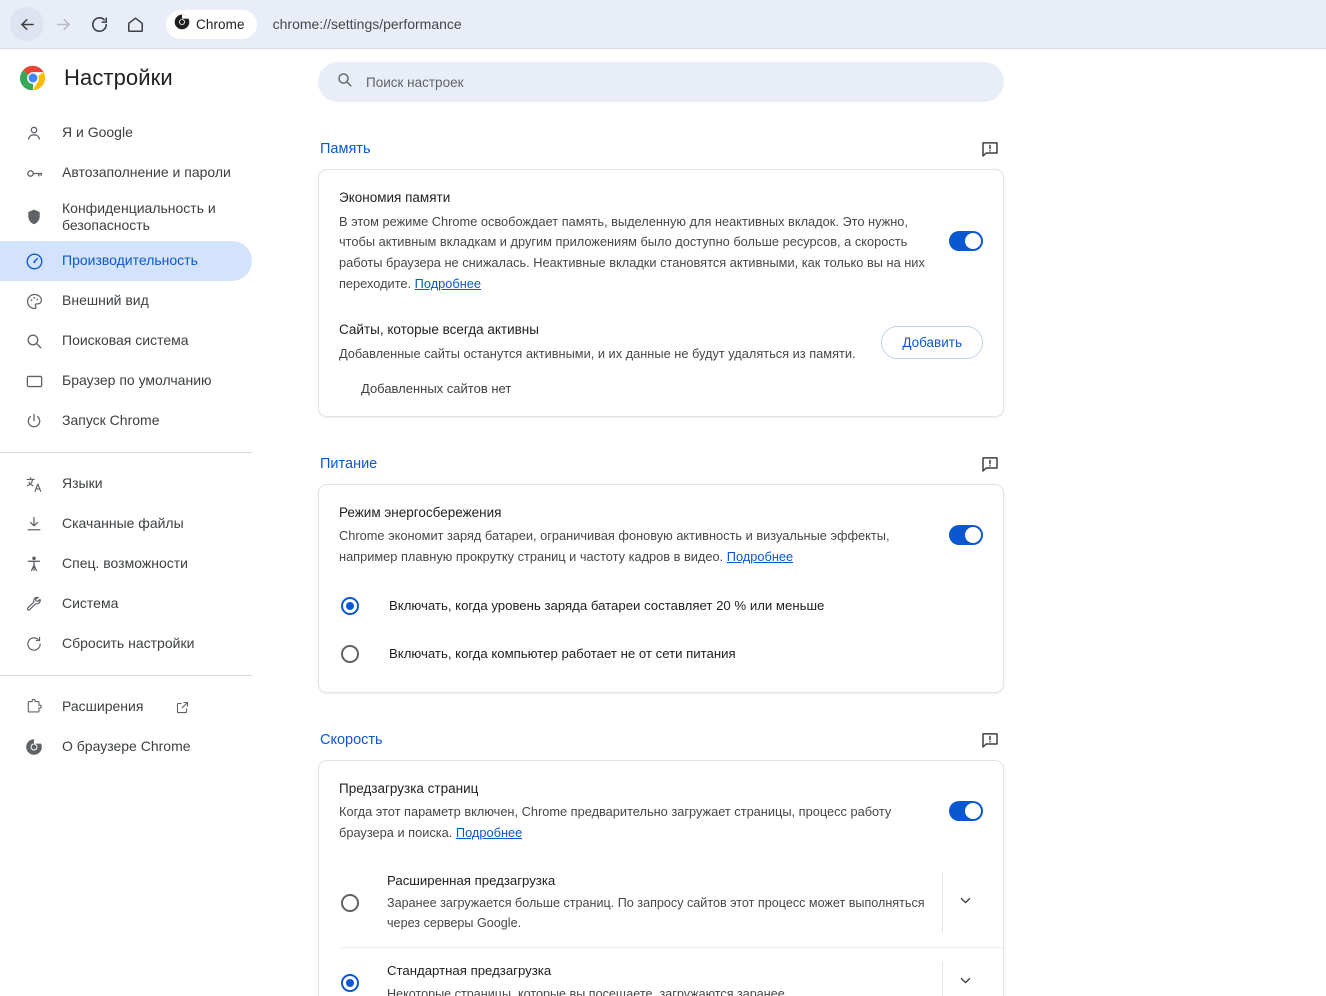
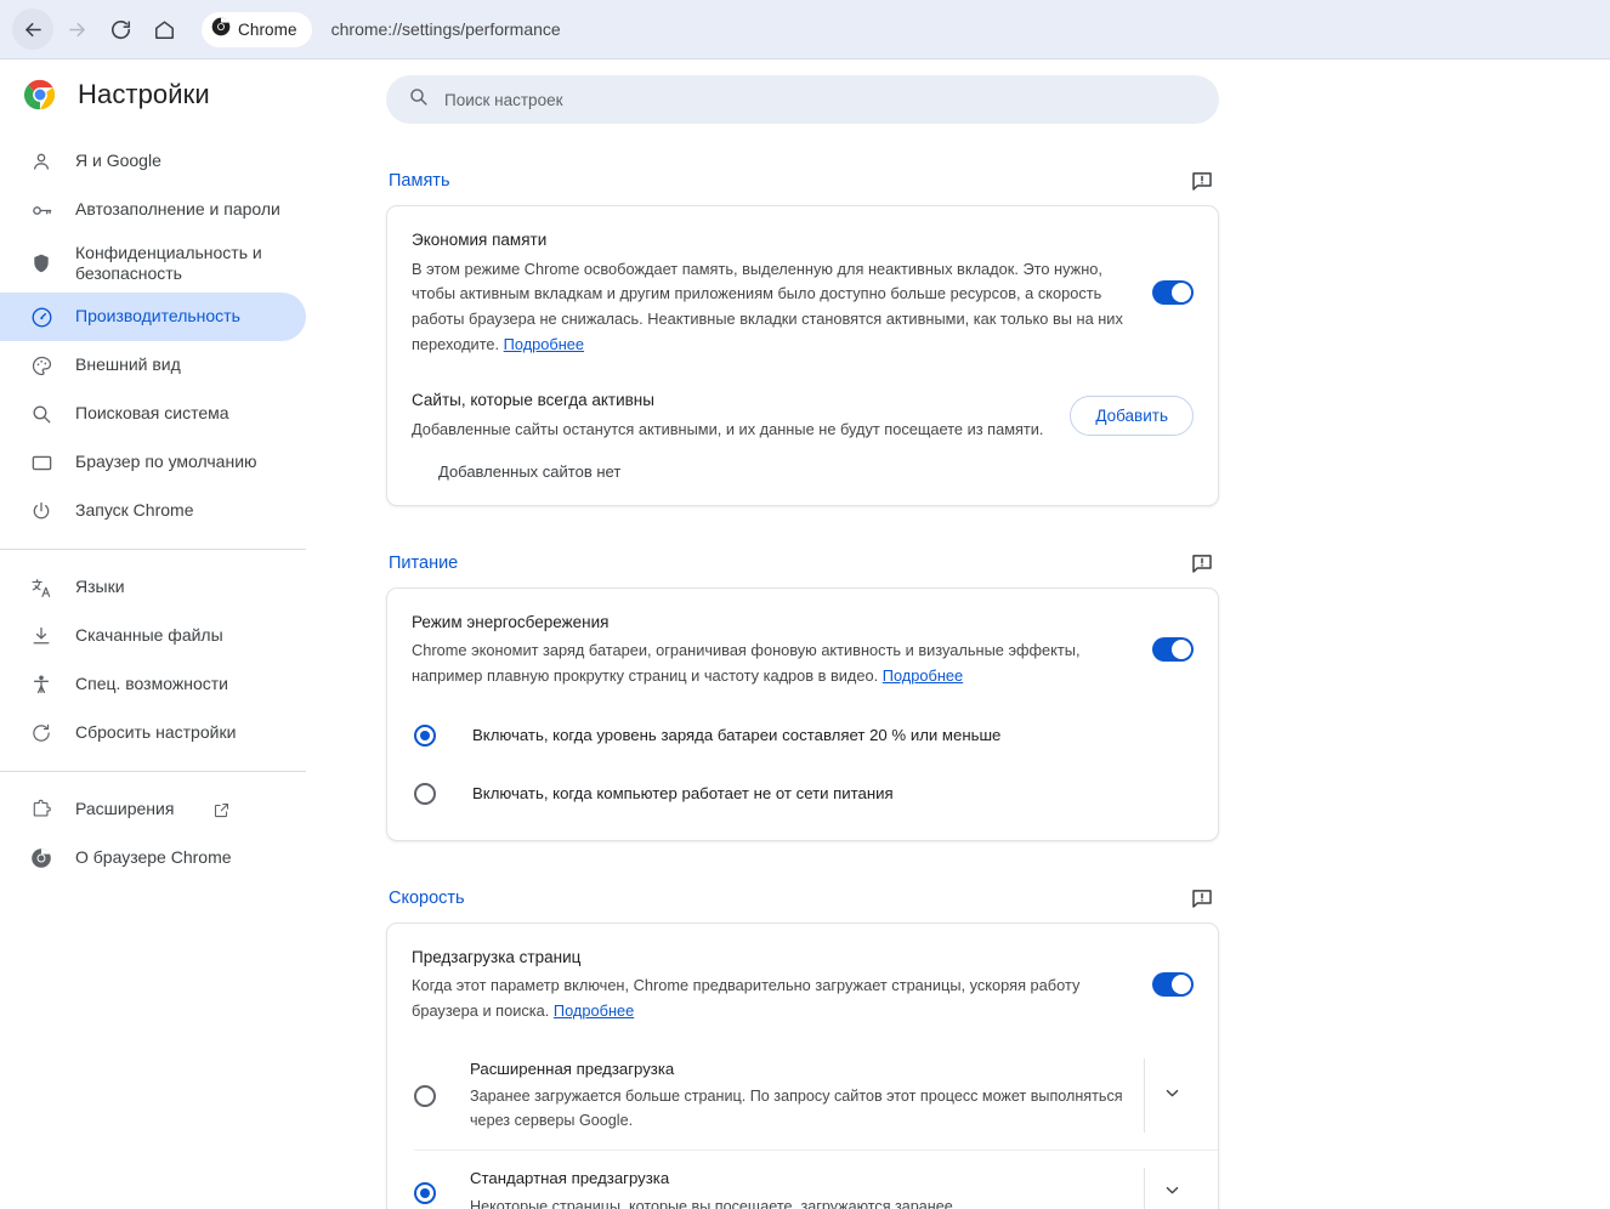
  Chrome
  chrome://settings/performance
  Настройки
  Я и Google
  Автозаполнение и пароли
  Конфиденциальность и безопасность
  Производительность
  Внешний вид
  Поисковая система
  Браузер по умолчанию
  Запуск Chrome
  Языки
  Скачанные файлы
  Спец. возможности
- Система
  Сбросить настройки
  Расширения
  О браузере Chrome
  Поиск настроек
  Память
  Экономия памяти
  В этом режиме Chrome освобождает память, выделенную для неактивных вкладок. Это нужно, чтобы активным вкладкам и другим приложениям было доступно больше ресурсов, а скорость работы браузера не снижалась. Неактивные вкладки становятся активными, как только вы на них переходите. Подробнее
  Сайты, которые всегда активны
- Добавленные сайты останутся активными, и их данные не будут удаляться из памяти.
+ Добавленные сайты останутся активными, и их данные не будут посещаете из памяти.
  Добавить
  Добавленных сайтов нет
  Питание
  Режим энергосбережения
  Chrome экономит заряд батареи, ограничивая фоновую активность и визуальные эффекты, например плавную прокрутку страниц и частоту кадров в видео. Подробнее
  Включать, когда уровень заряда батареи составляет 20 % или меньше
  Включать, когда компьютер работает не от сети питания
  Скорость
  Предзагрузка страниц
- Когда этот параметр включен, Chrome предварительно загружает страницы, процесс работу браузера и поиска. Подробнее
+ Когда этот параметр включен, Chrome предварительно загружает страницы, ускоряя работу браузера и поиска. Подробнее
  Расширенная предзагрузка
  Заранее загружается больше страниц. По запросу сайтов этот процесс может выполняться через серверы Google.
  Стандартная предзагрузка
  Некоторые страницы, которые вы посещаете, загружаются заранее
